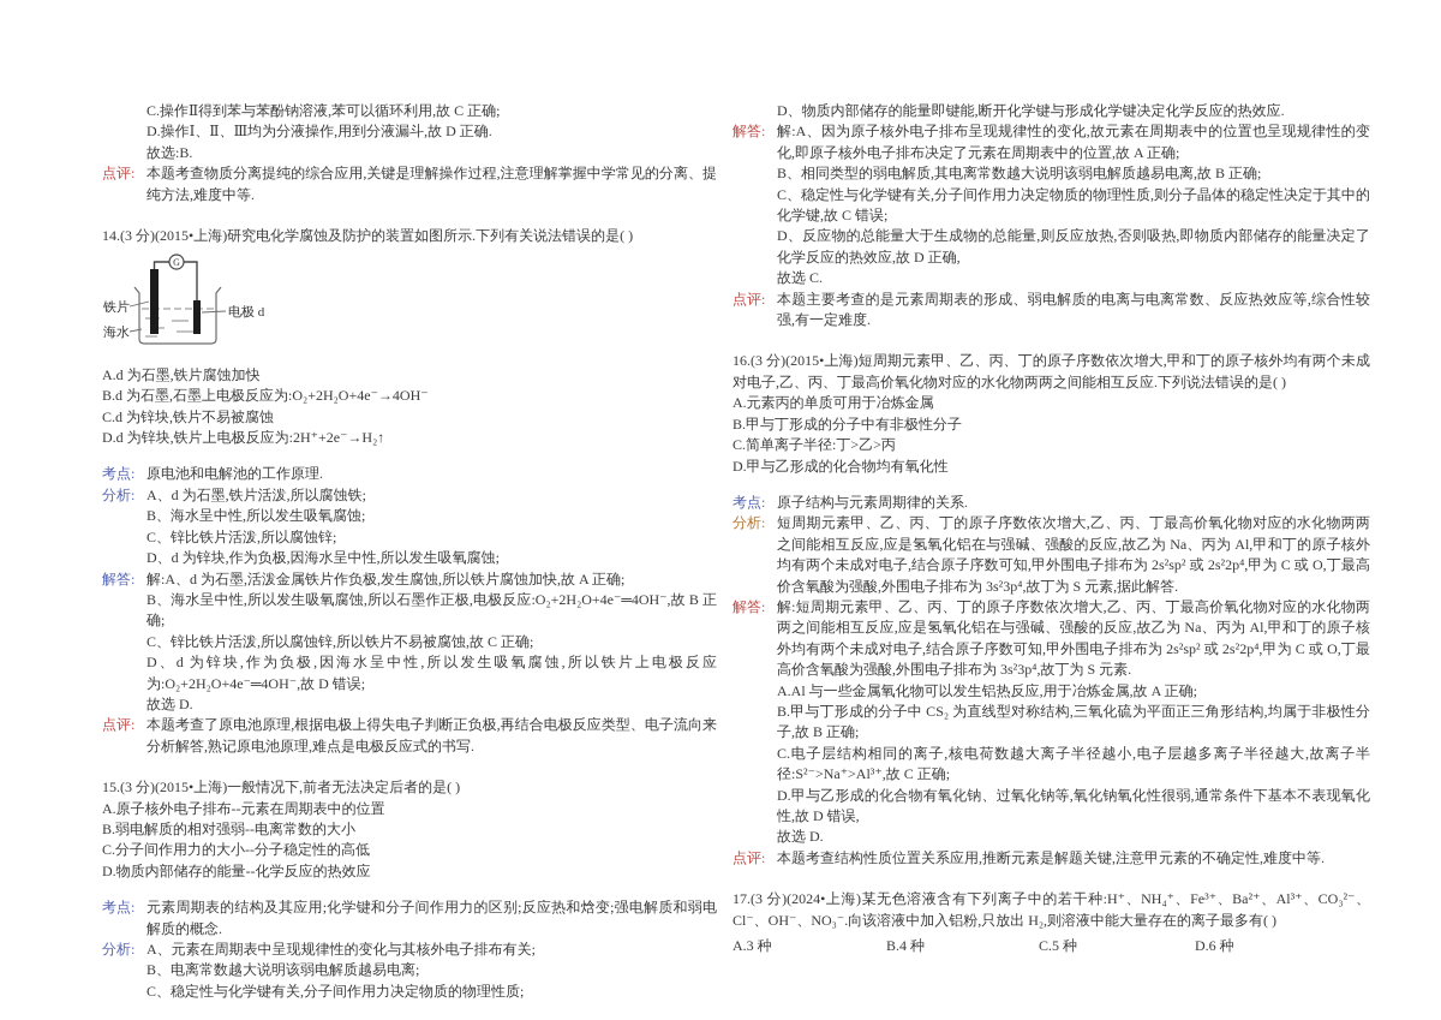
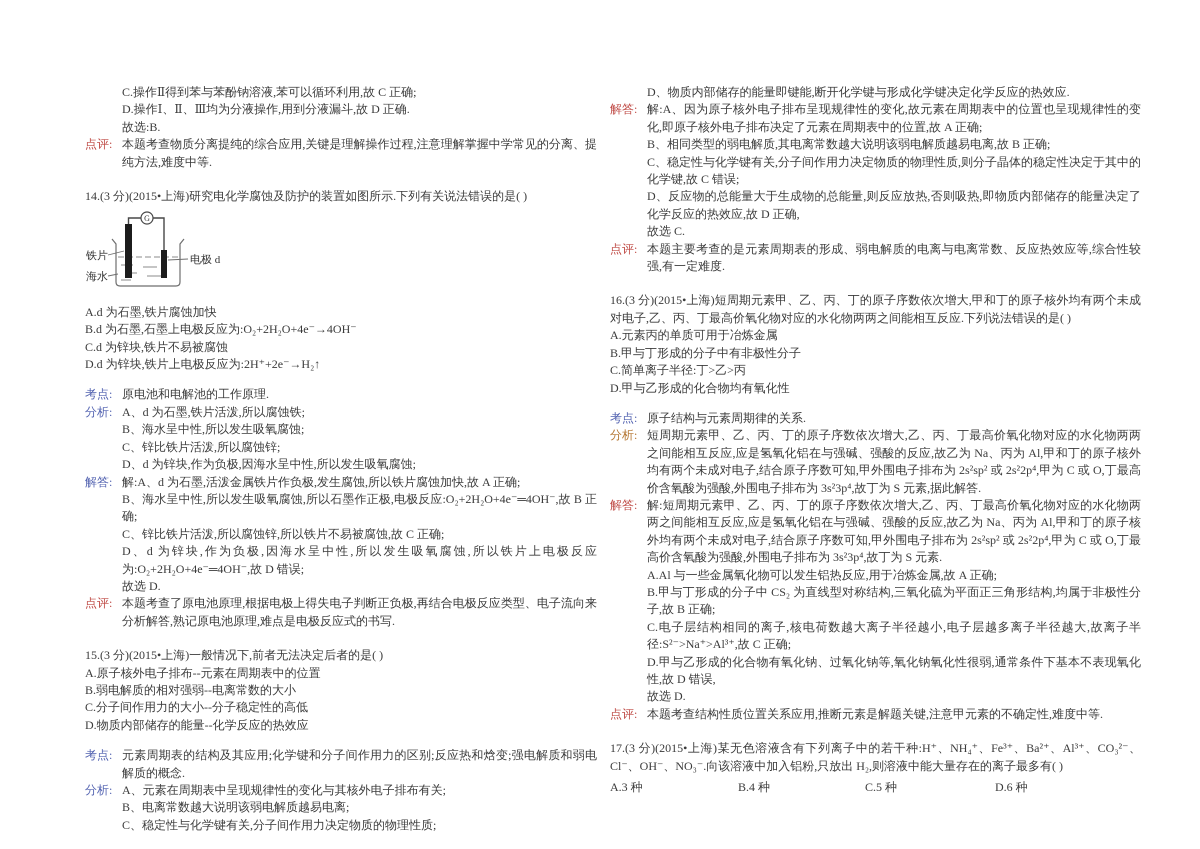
  C.操作Ⅱ得到苯与苯酚钠溶液,苯可以循环利用,故 C 正确;
  D.操作Ⅰ、Ⅱ、Ⅲ均为分液操作,用到分液漏斗,故 D 正确.
  故选:B.
  点评:
  本题考查物质分离提纯的综合应用,关键是理解操作过程,注意理解掌握中学常见的分离、提纯方法,难度中等.
  14.(3 分)(2015•上海)研究电化学腐蚀及防护的装置如图所示.下列有关说法错误的是( )
  G
  铁片
  海水
  电极 d
  A.d 为石墨,铁片腐蚀加快
  B.d 为石墨,石墨上电极反应为:O₂+2H₂O+4e⁻→4OH⁻
  C.d 为锌块,铁片不易被腐蚀
  D.d 为锌块,铁片上电极反应为:2H⁺+2e⁻→H₂↑
  考点:
  原电池和电解池的工作原理.
  分析:
  A、d 为石墨,铁片活泼,所以腐蚀铁;
  B、海水呈中性,所以发生吸氧腐蚀;
  C、锌比铁片活泼,所以腐蚀锌;
  D、d 为锌块,作为负极,因海水呈中性,所以发生吸氧腐蚀;
  解答:
  解:A、d 为石墨,活泼金属铁片作负极,发生腐蚀,所以铁片腐蚀加快,故 A 正确;
  B、海水呈中性,所以发生吸氧腐蚀,所以石墨作正极,电极反应:O₂+2H₂O+4e⁻═4OH⁻,故 B 正确;
  C、锌比铁片活泼,所以腐蚀锌,所以铁片不易被腐蚀,故 C 正确;
  D、d 为锌块,作为负极,因海水呈中性,所以发生吸氧腐蚀,所以铁片上电极反应为:O₂+2H₂O+4e⁻═4OH⁻,故 D 错误;
  故选 D.
  点评:
  本题考查了原电池原理,根据电极上得失电子判断正负极,再结合电极反应类型、电子流向来分析解答,熟记原电池原理,难点是电极反应式的书写.
  15.(3 分)(2015•上海)一般情况下,前者无法决定后者的是( )
  A.原子核外电子排布--元素在周期表中的位置
  B.弱电解质的相对强弱--电离常数的大小
  C.分子间作用力的大小--分子稳定性的高低
  D.物质内部储存的能量--化学反应的热效应
  考点:
  元素周期表的结构及其应用;化学键和分子间作用力的区别;反应热和焓变;强电解质和弱电解质的概念.
  分析:
  A、元素在周期表中呈现规律性的变化与其核外电子排布有关;
  B、电离常数越大说明该弱电解质越易电离;
  C、稳定性与化学键有关,分子间作用力决定物质的物理性质;
  D、物质内部储存的能量即键能,断开化学键与形成化学键决定化学反应的热效应.
  解答:
  解:A、因为原子核外电子排布呈现规律性的变化,故元素在周期表中的位置也呈现规律性的变化,即原子核外电子排布决定了元素在周期表中的位置,故 A 正确;
  B、相同类型的弱电解质,其电离常数越大说明该弱电解质越易电离,故 B 正确;
  C、稳定性与化学键有关,分子间作用力决定物质的物理性质,则分子晶体的稳定性决定于其中的化学键,故 C 错误;
  D、反应物的总能量大于生成物的总能量,则反应放热,否则吸热,即物质内部储存的能量决定了化学反应的热效应,故 D 正确,
  故选 C.
  点评:
  本题主要考查的是元素周期表的形成、弱电解质的电离与电离常数、反应热效应等,综合性较强,有一定难度.
  16.(3 分)(2015•上海)短周期元素甲、乙、丙、丁的原子序数依次增大,甲和丁的原子核外均有两个未成对电子,乙、丙、丁最高价氧化物对应的水化物两两之间能相互反应.下列说法错误的是( )
  A.元素丙的单质可用于冶炼金属
  B.甲与丁形成的分子中有非极性分子
  C.简单离子半径:丁>乙>丙
  D.甲与乙形成的化合物均有氧化性
  考点:
  原子结构与元素周期律的关系.
  分析:
  短周期元素甲、乙、丙、丁的原子序数依次增大,乙、丙、丁最高价氧化物对应的水化物两两之间能相互反应,应是氢氧化铝在与强碱、强酸的反应,故乙为 Na、丙为 Al,甲和丁的原子核外均有两个未成对电子,结合原子序数可知,甲外围电子排布为 2s²sp² 或 2s²2p⁴,甲为 C 或 O,丁最高价含氧酸为强酸,外围电子排布为 3s²3p⁴,故丁为 S 元素,据此解答.
  解答:
  解:短周期元素甲、乙、丙、丁的原子序数依次增大,乙、丙、丁最高价氧化物对应的水化物两两之间能相互反应,应是氢氧化铝在与强碱、强酸的反应,故乙为 Na、丙为 Al,甲和丁的原子核外均有两个未成对电子,结合原子序数可知,甲外围电子排布为 2s²sp² 或 2s²2p⁴,甲为 C 或 O,丁最高价含氧酸为强酸,外围电子排布为 3s²3p⁴,故丁为 S 元素.
  A.Al 与一些金属氧化物可以发生铝热反应,用于冶炼金属,故 A 正确;
  B.甲与丁形成的分子中 CS₂ 为直线型对称结构,三氧化硫为平面正三角形结构,均属于非极性分子,故 B 正确;
  C.电子层结构相同的离子,核电荷数越大离子半径越小,电子层越多离子半径越大,故离子半径:S²⁻>Na⁺>Al³⁺,故 C 正确;
  D.甲与乙形成的化合物有氧化钠、过氧化钠等,氧化钠氧化性很弱,通常条件下基本不表现氧化性,故 D 错误,
  故选 D.
  点评:
  本题考查结构性质位置关系应用,推断元素是解题关键,注意甲元素的不确定性,难度中等.
- 17.(3 分)(2024•上海)某无色溶液含有下列离子中的若干种:H⁺、NH₄⁺、Fe³⁺、Ba²⁺、Al³⁺、CO₃²⁻、Cl⁻、OH⁻、NO₃⁻.向该溶液中加入铝粉,只放出 H₂,则溶液中能大量存在的离子最多有( )
+ 17.(3 分)(2015•上海)某无色溶液含有下列离子中的若干种:H⁺、NH₄⁺、Fe³⁺、Ba²⁺、Al³⁺、CO₃²⁻、Cl⁻、OH⁻、NO₃⁻.向该溶液中加入铝粉,只放出 H₂,则溶液中能大量存在的离子最多有( )
  A.3 种
  B.4 种
  C.5 种
  D.6 种
